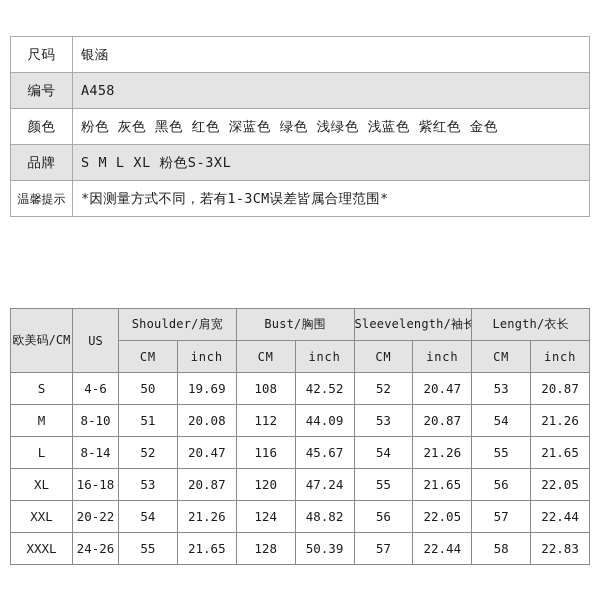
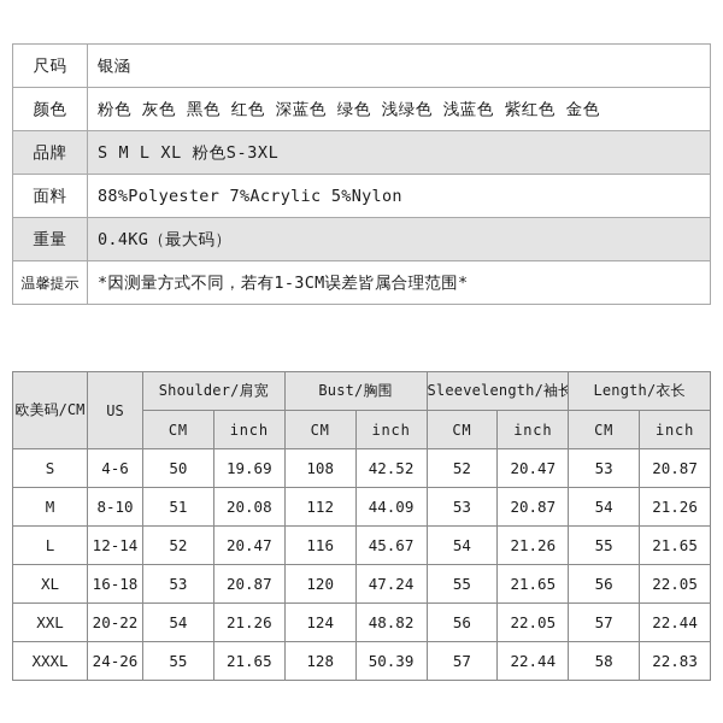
  尺码	银涵
- 编号	A458
  颜色	粉色 灰色 黑色 红色 深蓝色 绿色 浅绿色 浅蓝色 紫红色 金色
  品牌	S M L XL 粉色S-3XL
+ 面料	88%Polyester 7%Acrylic 5%Nylon
+ 重量	0.4KG（最大码）
  温馨提示	*因测量方式不同，若有1-3CM误差皆属合理范围*
  欧美码/CM	US	Shoulder/肩宽	Bust/胸围	Sleevelength/袖长	Length/衣长
  CM	inch	CM	inch	CM	inch	CM	inch
  S	4-6	50	19.69	108	42.52	52	20.47	53	20.87
  M	8-10	51	20.08	112	44.09	53	20.87	54	21.26
- L	8-14	52	20.47	116	45.67	54	21.26	55	21.65
+ L	12-14	52	20.47	116	45.67	54	21.26	55	21.65
  XL	16-18	53	20.87	120	47.24	55	21.65	56	22.05
  XXL	20-22	54	21.26	124	48.82	56	22.05	57	22.44
  XXXL	24-26	55	21.65	128	50.39	57	22.44	58	22.83
